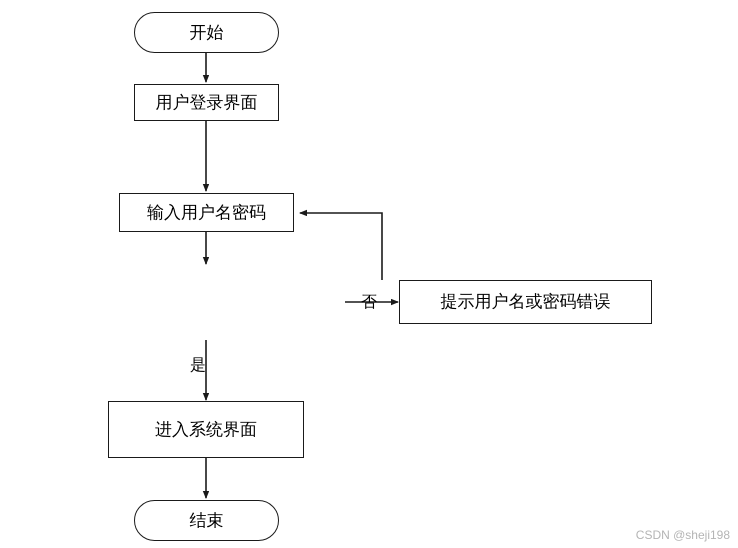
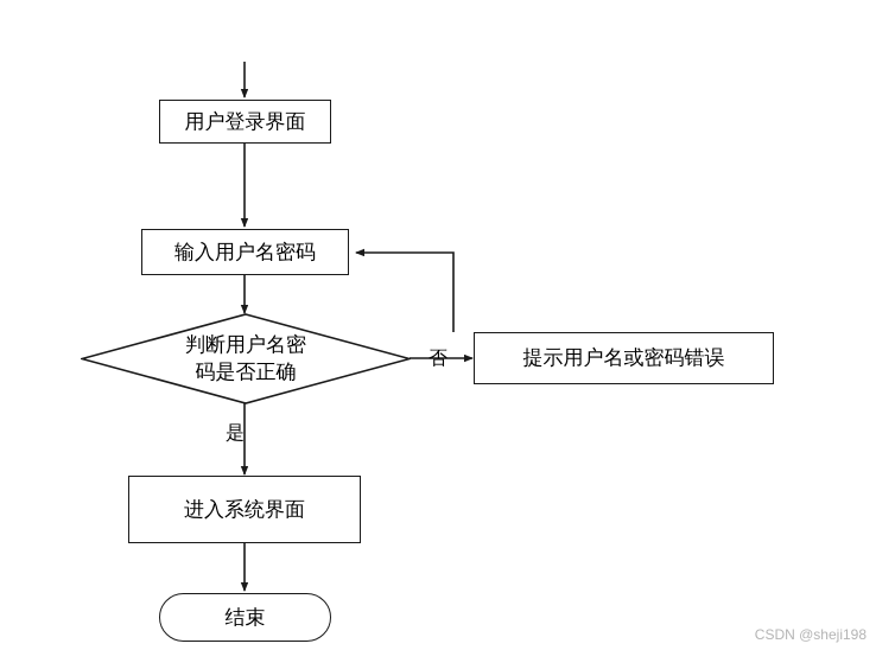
- 开始
  用户登录界面
  输入用户名密码
+ 判断用户名密
+ 码是否正确
  提示用户名或密码错误
  进入系统界面
  结束
  否
  是
  CSDN @sheji198
